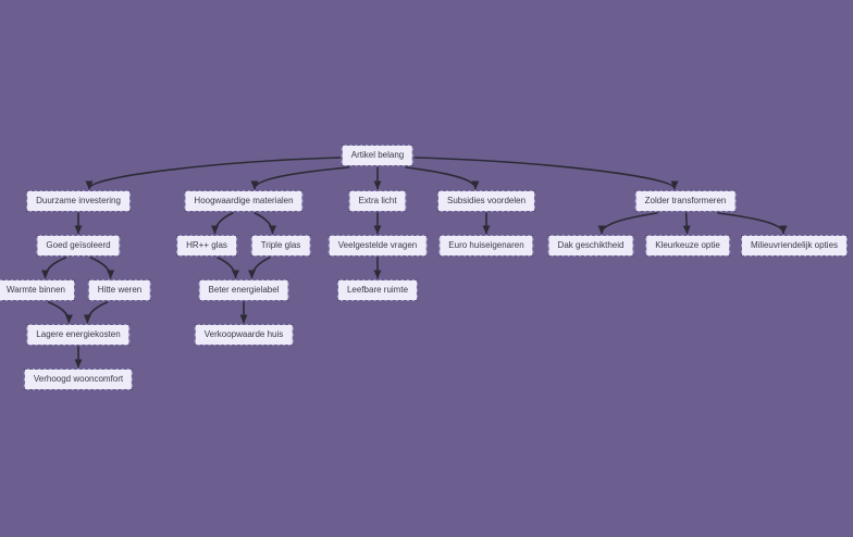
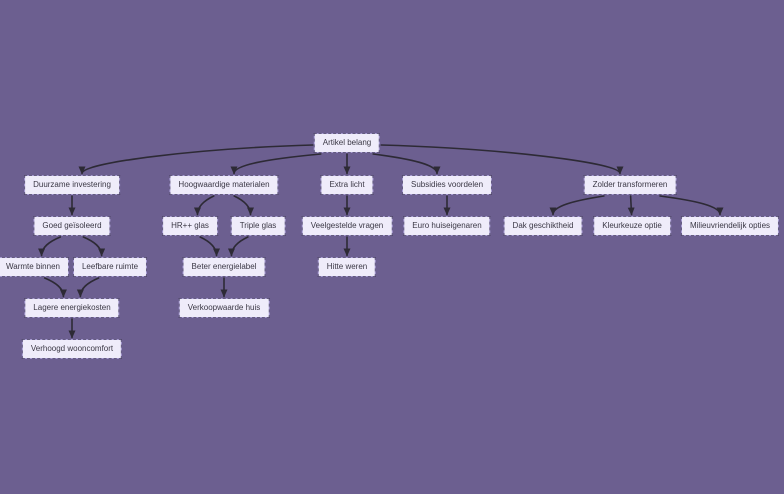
  Artikel belang
  Duurzame investering
  Hoogwaardige materialen
  Extra licht
  Subsidies voordelen
  Zolder transformeren
  Goed geïsoleerd
  HR++ glas
  Triple glas
  Veelgestelde vragen
  Euro huiseigenaren
  Dak geschiktheid
  Kleurkeuze optie
  Milieuvriendelijk opties
  Warmte binnen
- Hitte weren
+ Leefbare ruimte
  Beter energielabel
- Leefbare ruimte
+ Hitte weren
  Lagere energiekosten
  Verkoopwaarde huis
  Verhoogd wooncomfort
